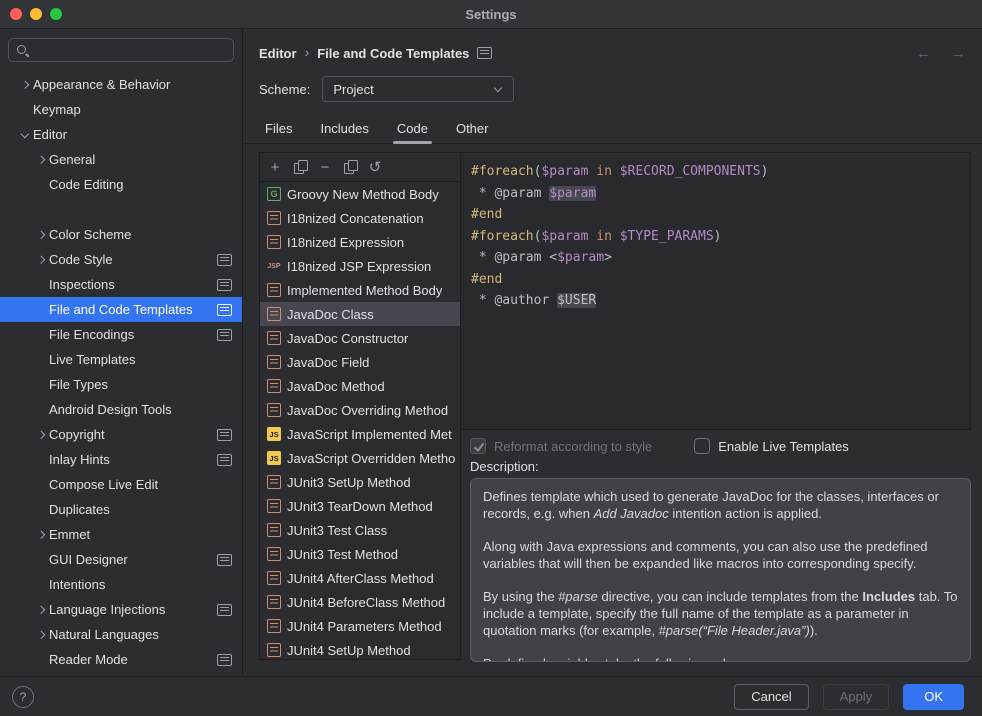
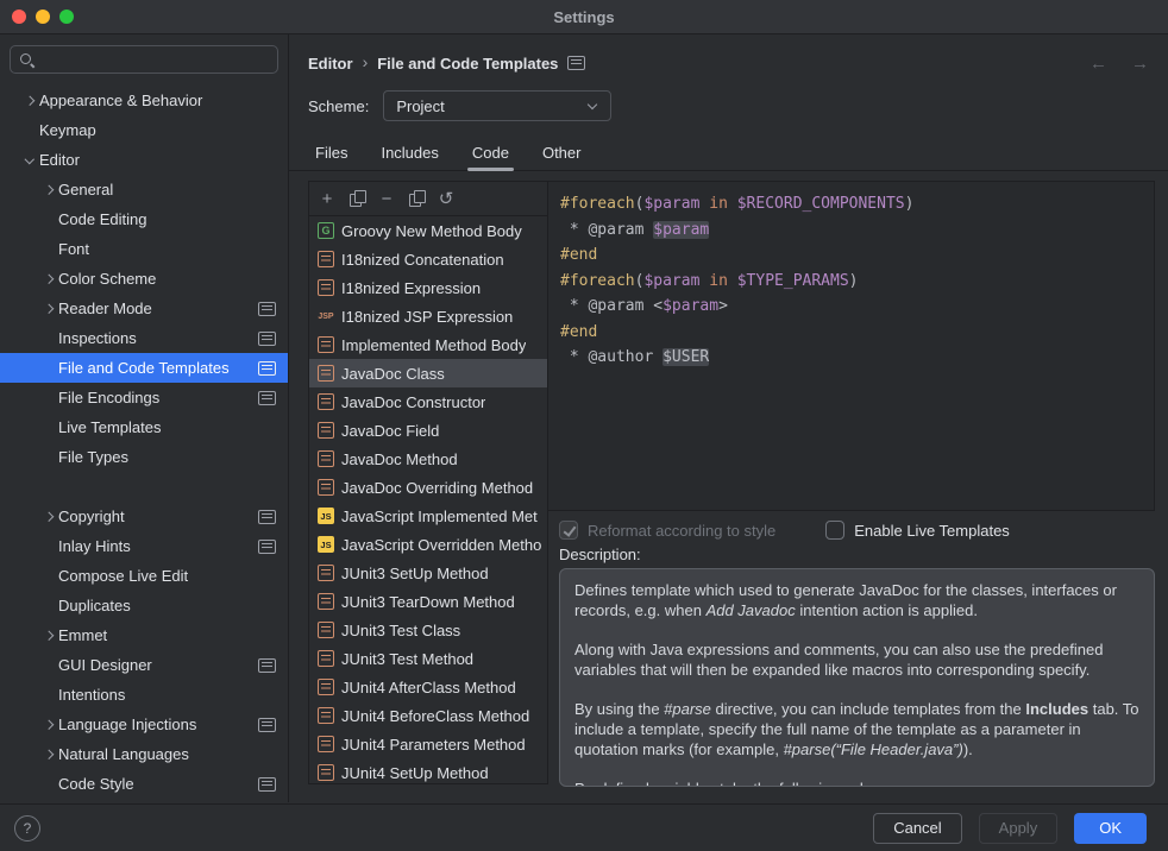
  Settings
  Appearance & Behavior
  Keymap
  Editor
  General
  Code Editing
+ Font
  Color Scheme
- Code Style
+ Reader Mode
  Inspections
  File and Code Templates
  File Encodings
  Live Templates
  File Types
- Android Design Tools
  Copyright
  Inlay Hints
  Compose Live Edit
  Duplicates
  Emmet
  GUI Designer
  Intentions
  Language Injections
  Natural Languages
- Reader Mode
+ Code Style
  Editor
  ›
  File and Code Templates
  ←
  →
  Scheme:
  Project
  Files
  Includes
  Code
  Other
  +
  −
  ↺
  G
  Groovy New Method Body
  I18nized Concatenation
  I18nized Expression
  I18nized JSP Expression
  Implemented Method Body
  JavaDoc Class
  JavaDoc Constructor
  JavaDoc Field
  JavaDoc Method
  JavaDoc Overriding Method
  JS
  JavaScript Implemented Met
  JS
  JavaScript Overridden Metho
  JUnit3 SetUp Method
  JUnit3 TearDown Method
  JUnit3 Test Class
  JUnit3 Test Method
  JUnit4 AfterClass Method
  JUnit4 BeforeClass Method
  JUnit4 Parameters Method
  JUnit4 SetUp Method
  #foreach($param in $RECORD_COMPONENTS)
  * @param $param
  #end
  #foreach($param in $TYPE_PARAMS)
  * @param <$param>
  #end
  * @author $USER
  Reformat according to style
  Enable Live Templates
  Description:
  Defines template which used to generate JavaDoc for the classes, interfaces or records, e.g. when Add Javadoc intention action is applied.
  Along with Java expressions and comments, you can also use the predefined variables that will then be expanded like macros into corresponding specify.
  By using the #parse directive, you can include templates from the Includes tab. To include a template, specify the full name of the template as a parameter in quotation marks (for example, #parse(“File Header.java”)).
  ?
  Cancel
  Apply
  OK
